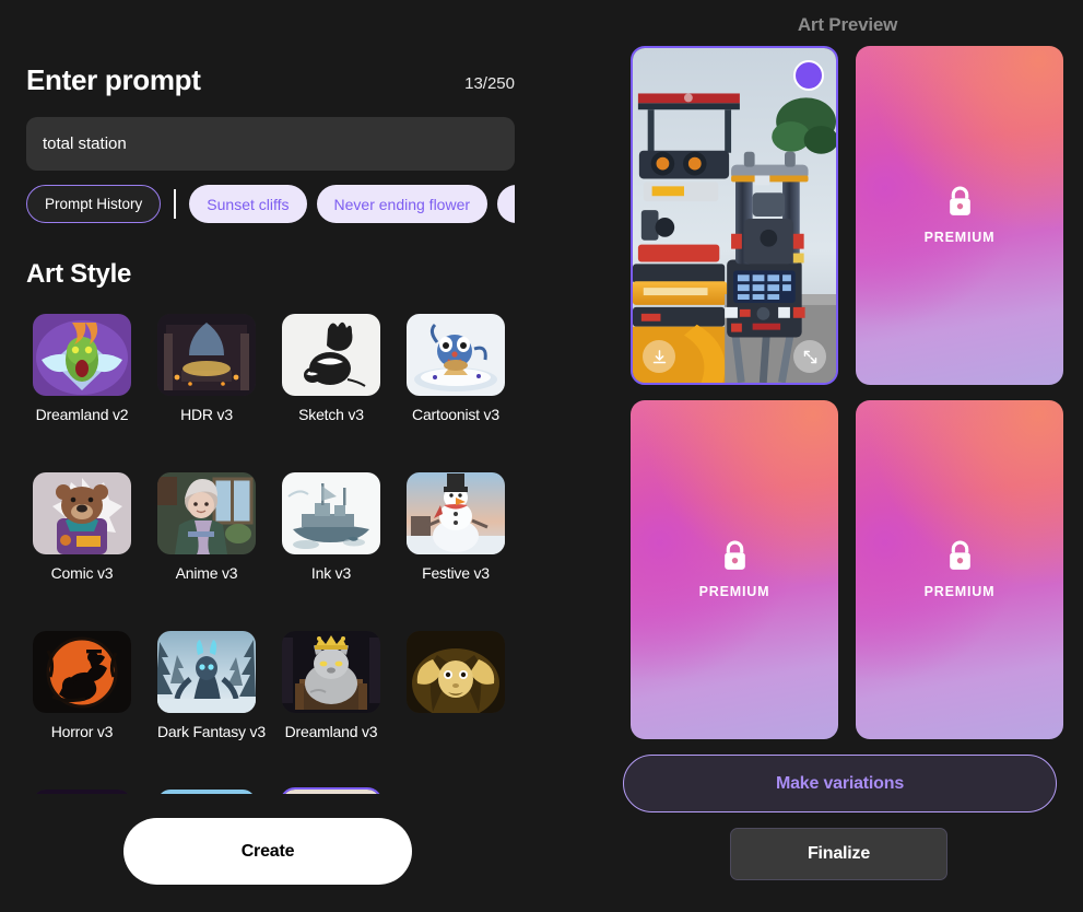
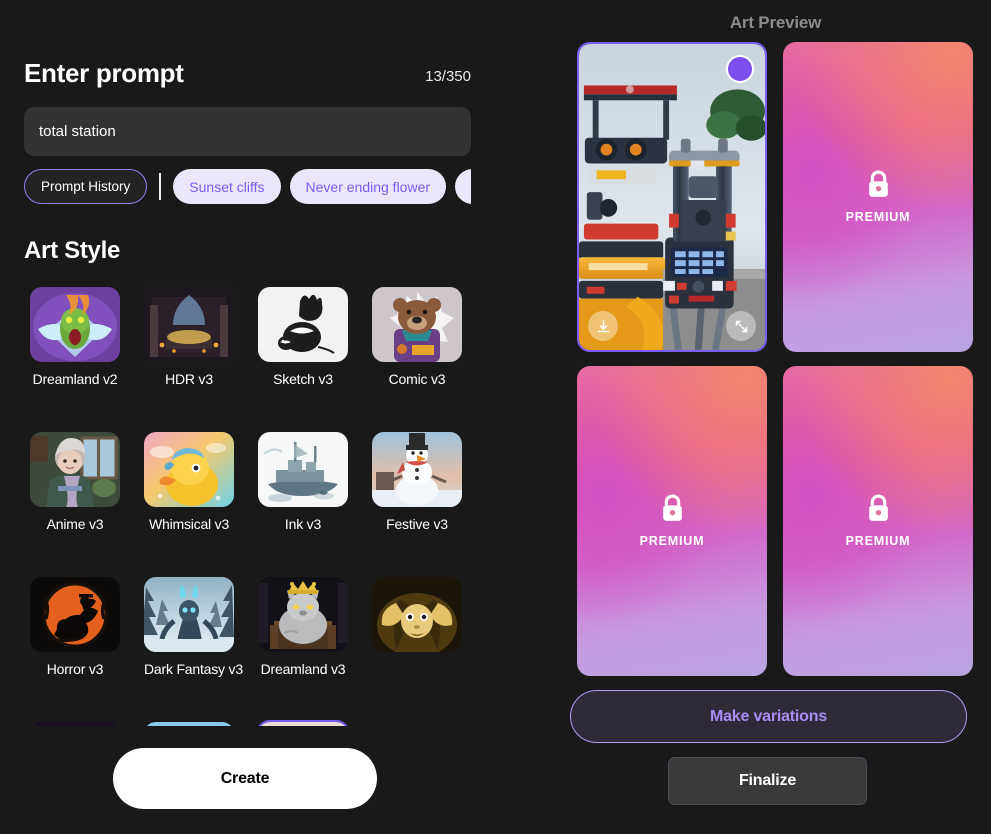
  Enter prompt
- 13/250
+ 13/350
  total station
  Prompt History
  Sunset cliffs
  Never ending flower
  Art Style
  Dreamland v2
  HDR v3
  Sketch v3
- Cartoonist v3
  Comic v3
  Anime v3
+ Whimsical v3
  Ink v3
  Festive v3
  Horror v3
  Dark Fantasy v3
  Dreamland v3
  Create
  Art Preview
  PREMIUM
  PREMIUM
  PREMIUM
  Make variations
  Finalize
